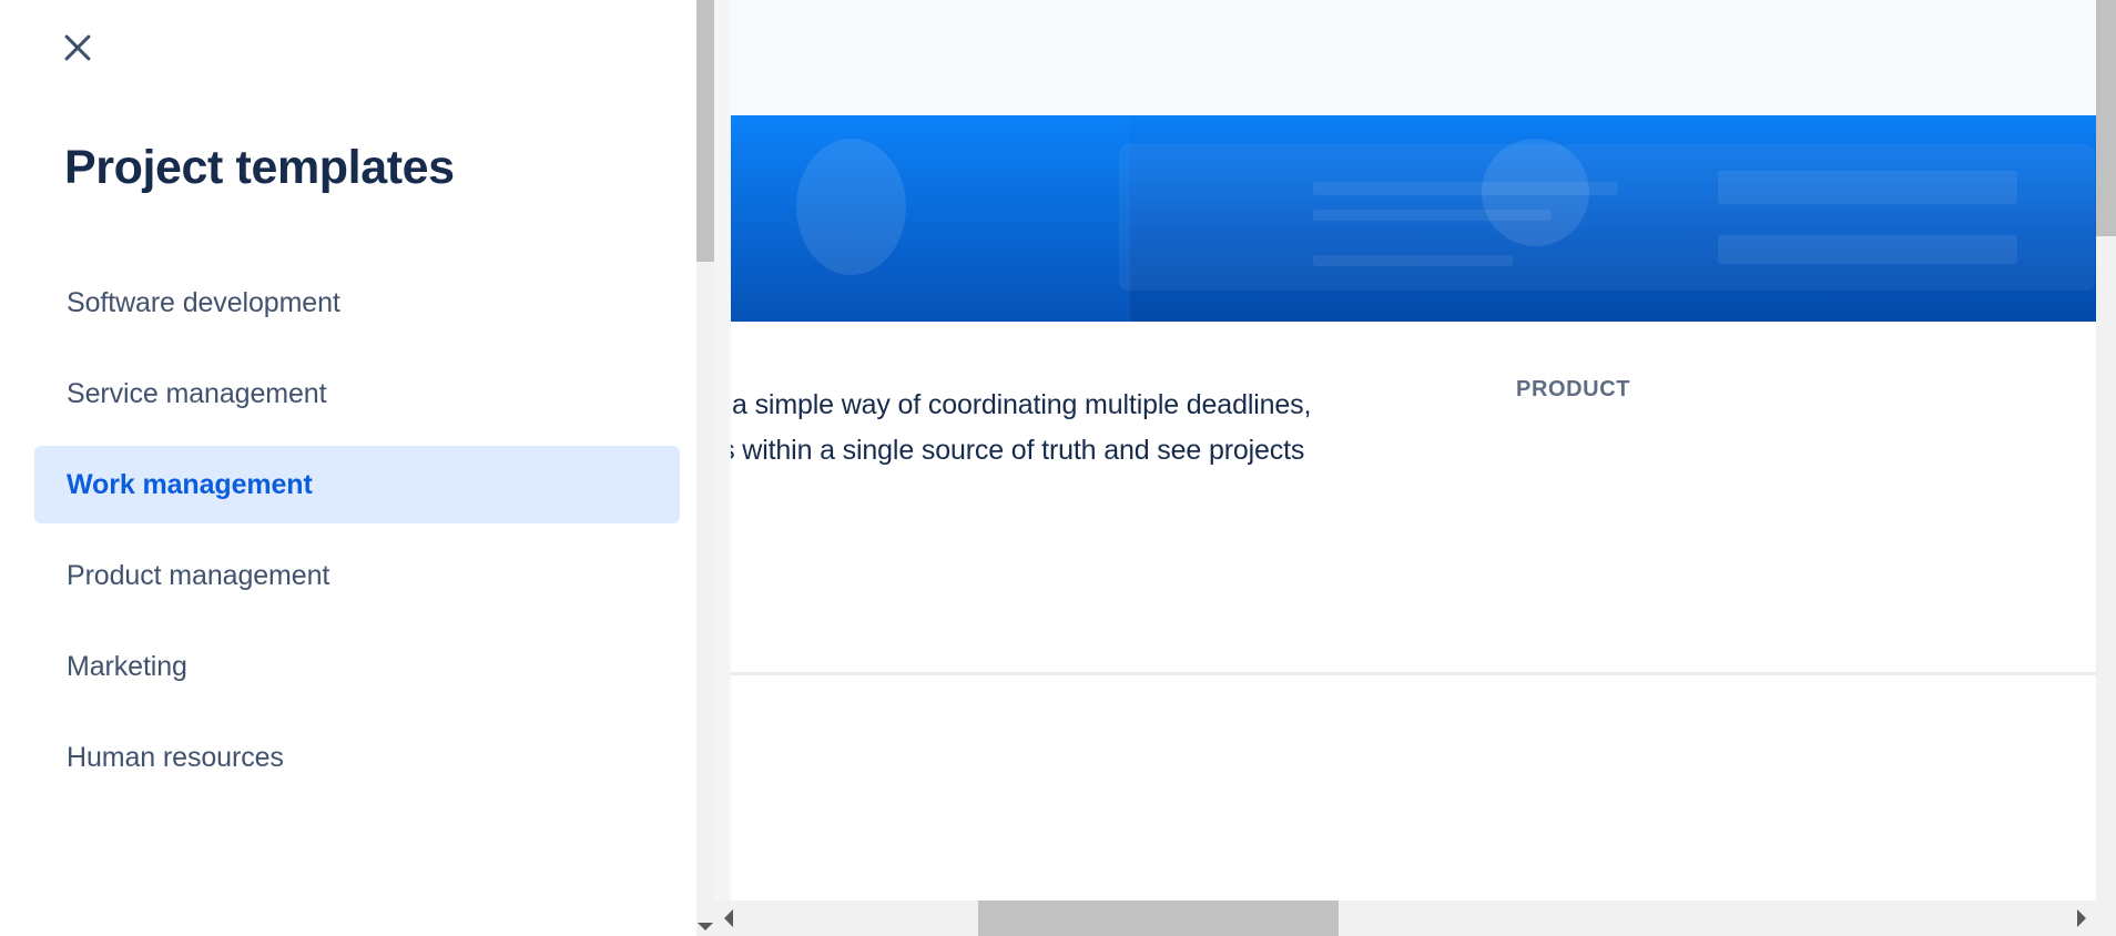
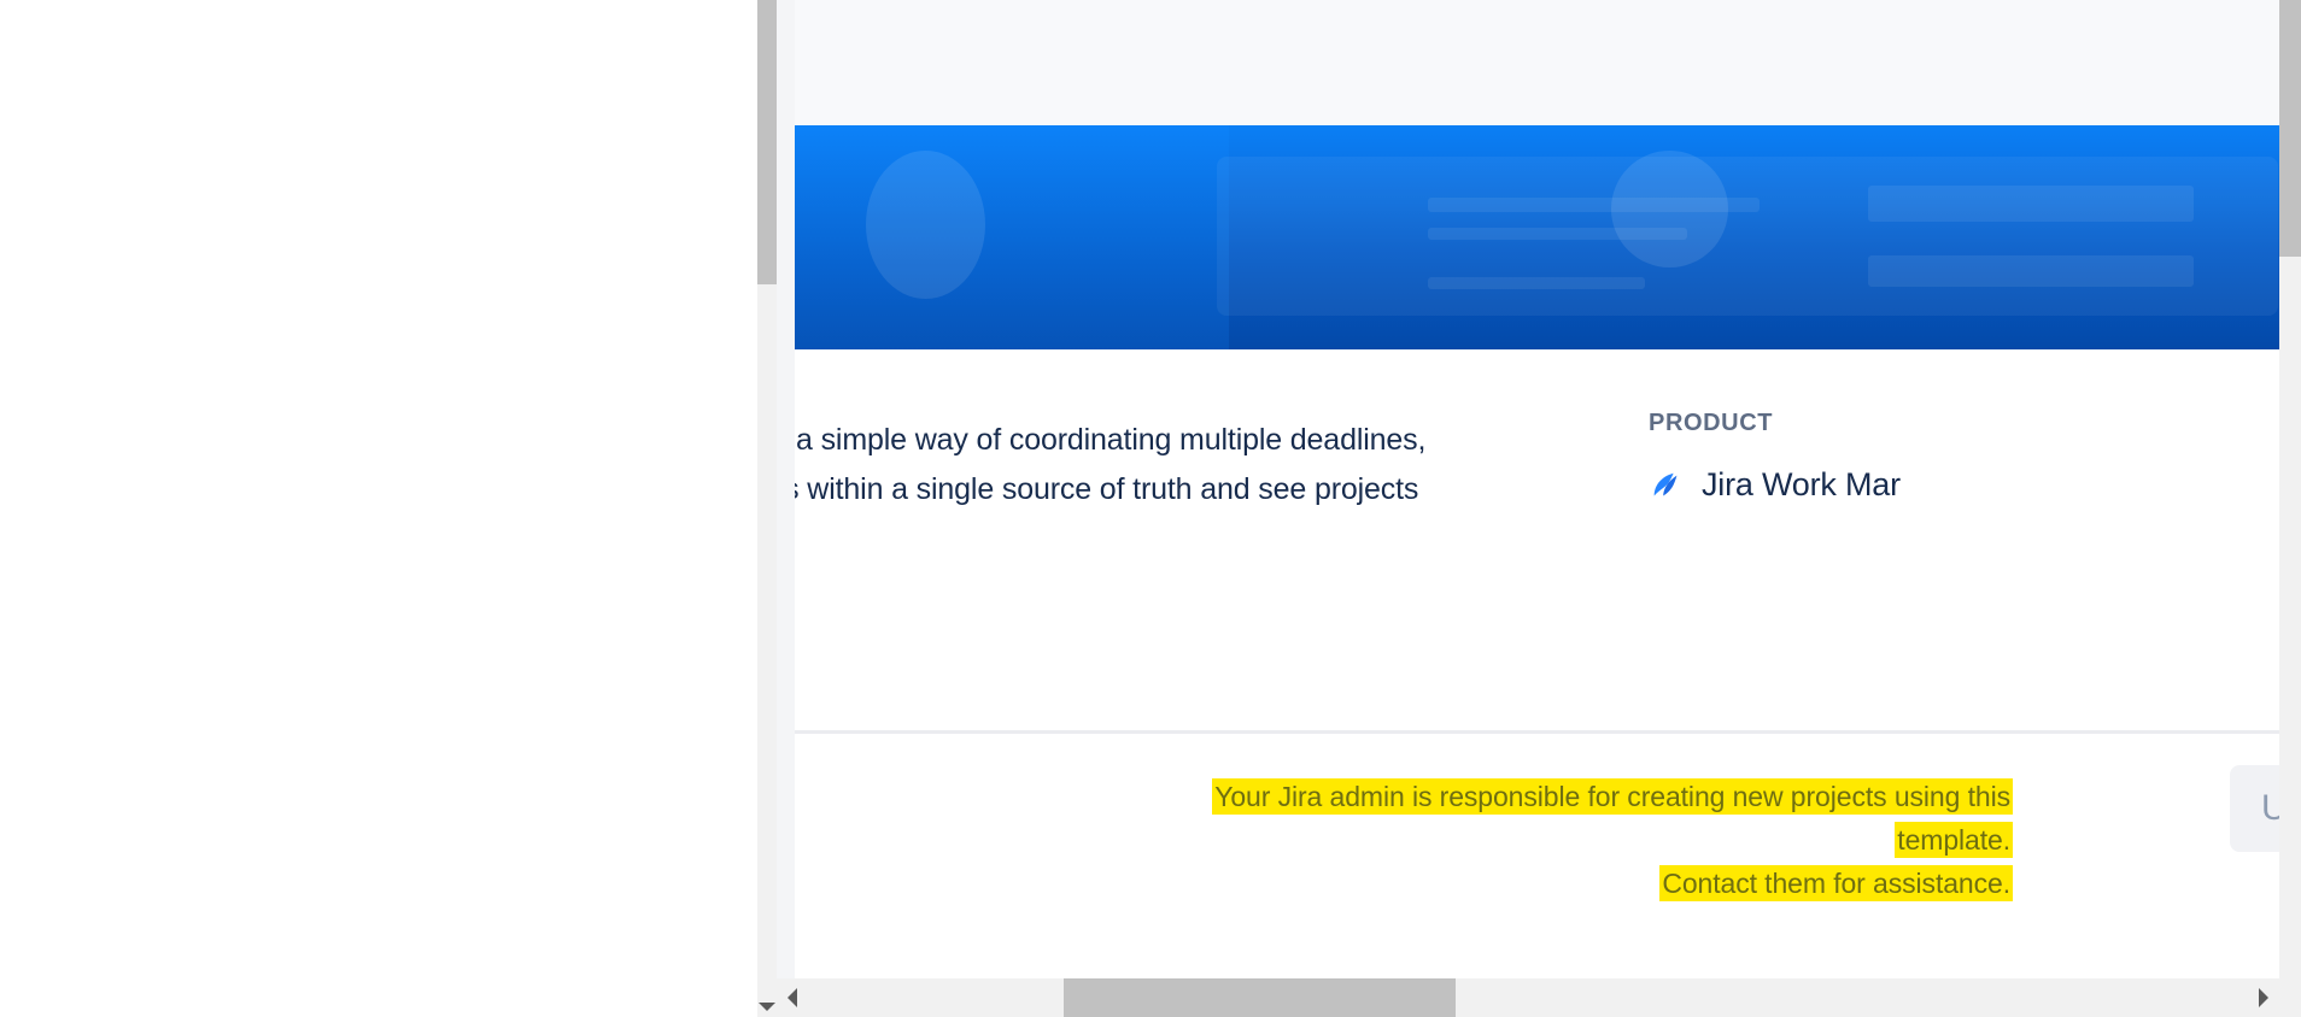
- Project templates
- Software development
- Service management
- Work management
- Product management
- Marketing
- Human resources
  a simple way of coordinating multiple deadlines,
  within a single source of truth and see projects
  PRODUCT
+ Jira Work Mar
+ Your Jira admin is responsible for creating new projects using this template.
+ Contact them for assistance.
+ U
